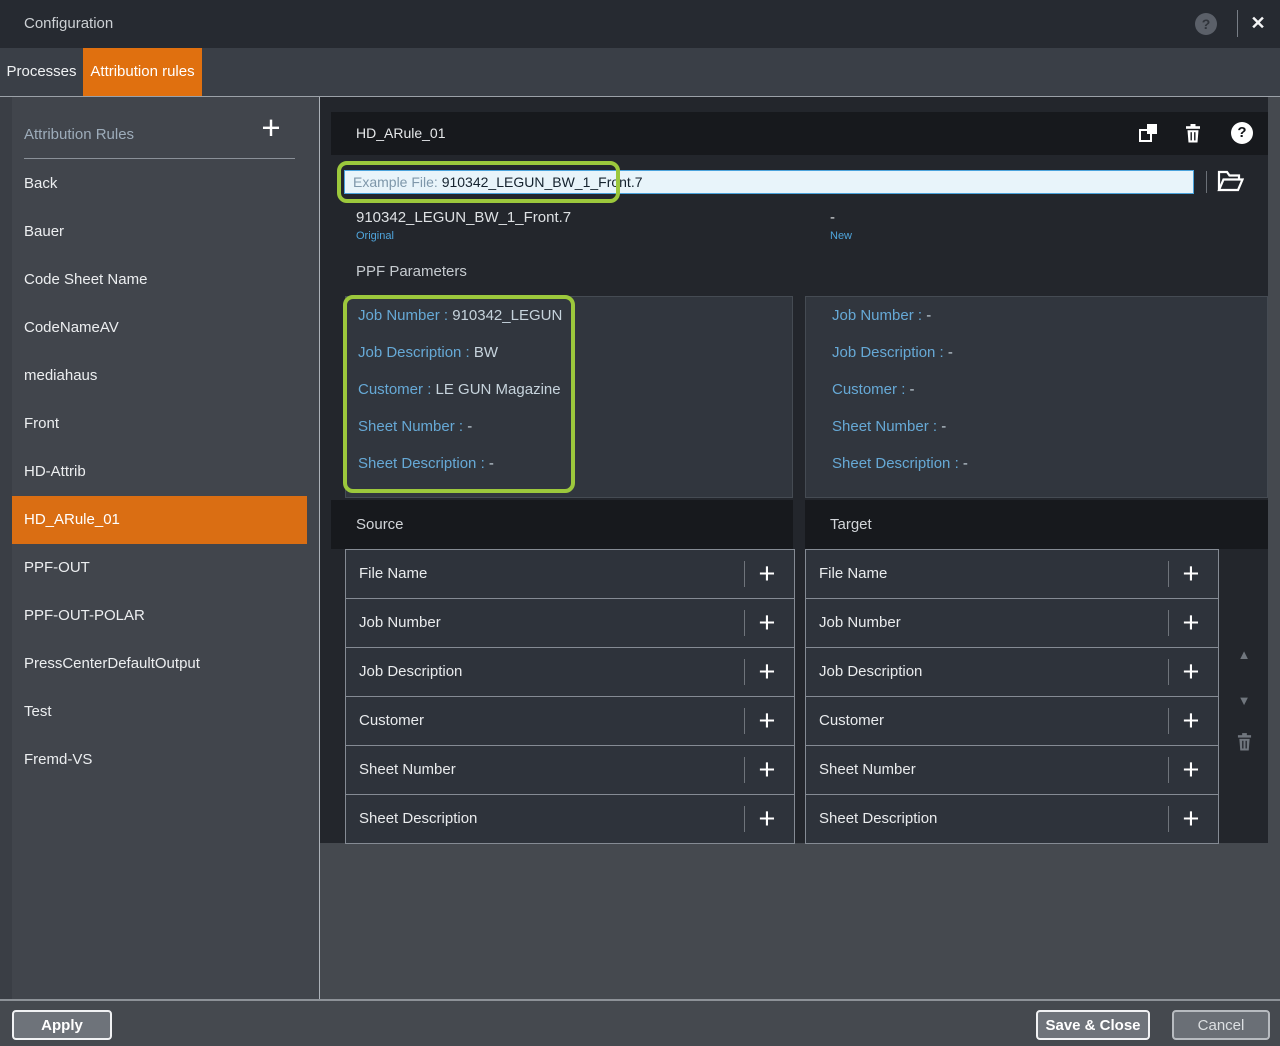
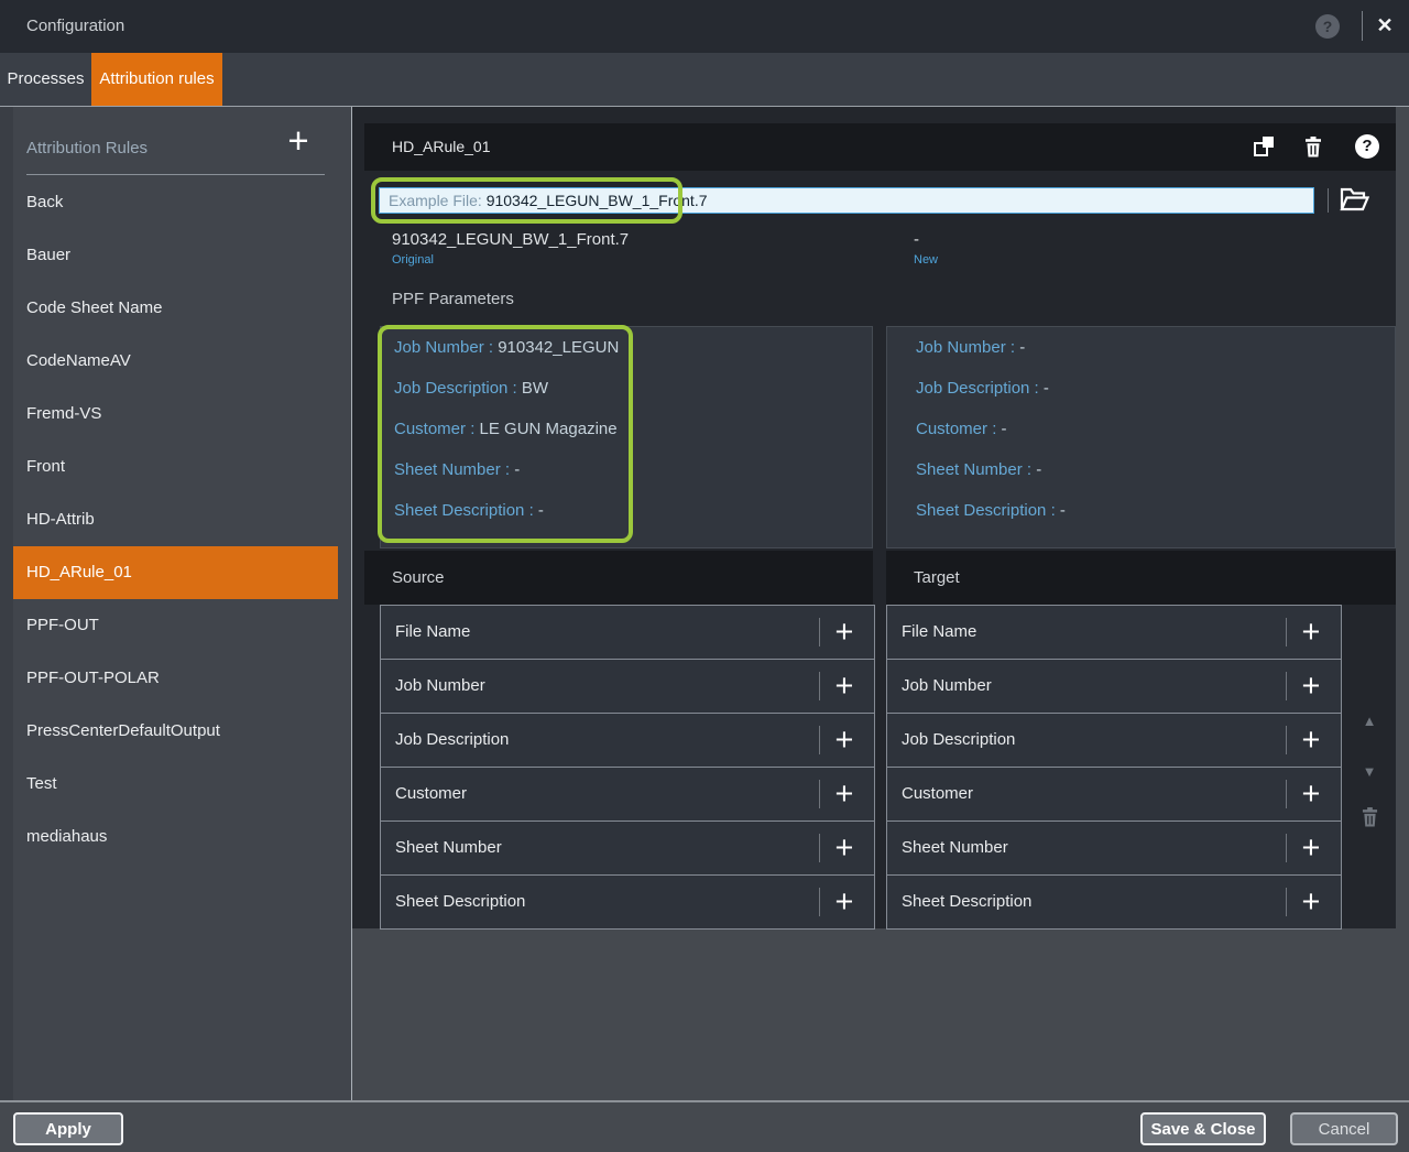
  Configuration
  ?
  ✕
  Processes
  Attribution rules
  Attribution Rules
  +
  Back
  Bauer
  Code Sheet Name
  CodeNameAV
- mediahaus
+ Fremd-VS
  Front
  HD-Attrib
  HD_ARule_01
  PPF-OUT
  PPF-OUT-POLAR
  PressCenterDefaultOutput
  Test
- Fremd-VS
+ mediahaus
  HD_ARule_01
  ?
  Example File: 910342_LEGUN_BW_1_Front.7
  910342_LEGUN_BW_1_Front.7
  Original
  -
  New
  PPF Parameters
  Job Number : 910342_LEGUN
  Job Description : BW
  Customer : LE GUN Magazine
  Sheet Number : -
  Sheet Description : -
  Job Number : -
  Job Description : -
  Customer : -
  Sheet Number : -
  Sheet Description : -
  Source
  Target
  File Name
  +
  Job Number
  +
  Job Description
  +
  Customer
  +
  Sheet Number
  +
  Sheet Description
  +
  File Name
  +
  Job Number
  +
  Job Description
  +
  Customer
  +
  Sheet Number
  +
  Sheet Description
  +
  ▲
  ▼
  Apply
  Save & Close
  Cancel
